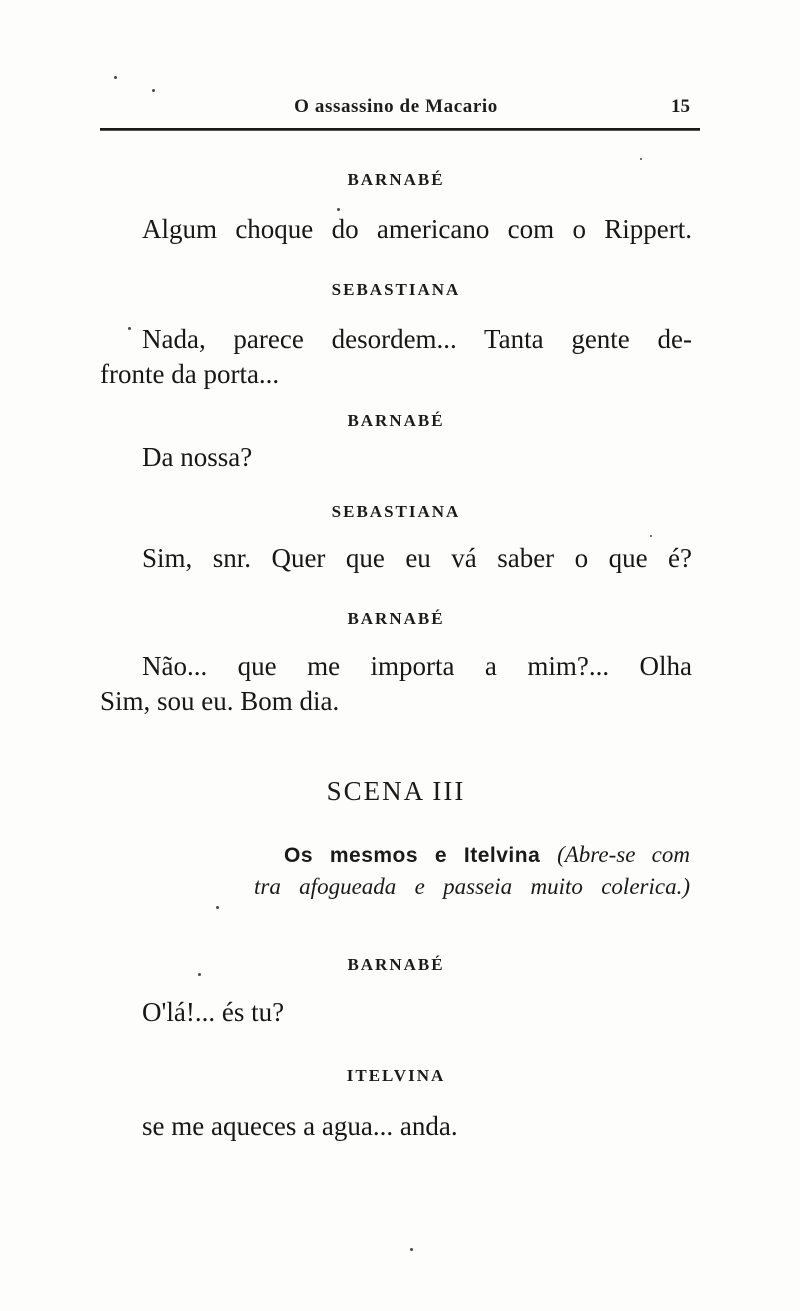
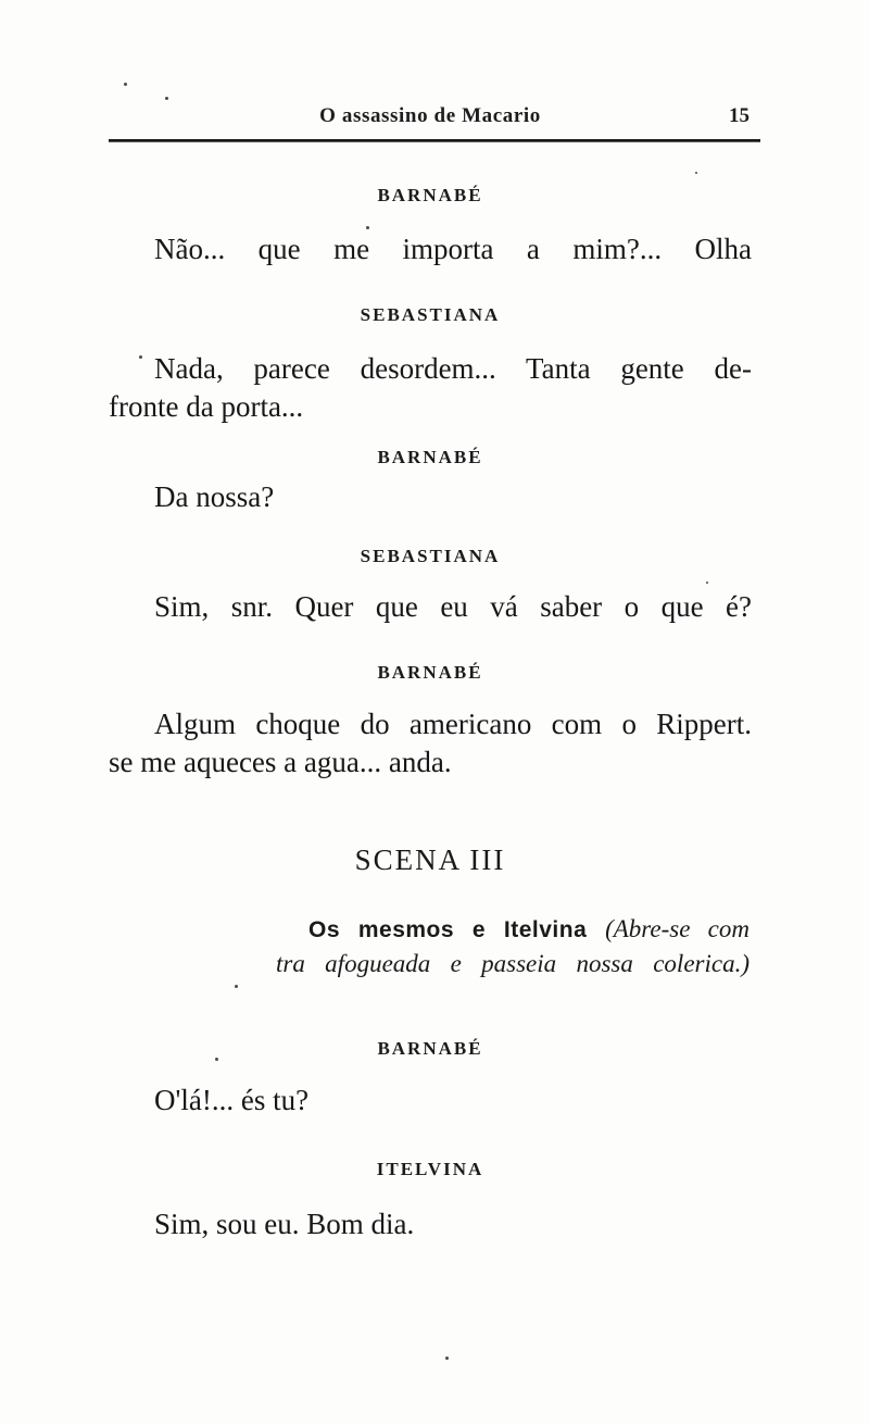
  O assassino de Macario
  15
  BARNABÉ
- Algum choque do americano com o Rippert.
+ Não... que me importa a mim?... Olha
  SEBASTIANA
  Nada, parece desordem... Tanta gente de-
  fronte da porta...
  BARNABÉ
  Da nossa?
  SEBASTIANA
  Sim, snr. Quer que eu vá saber o que é?
  BARNABÉ
- Não... que me importa a mim?... Olha
+ Algum choque do americano com o Rippert.
- Sim, sou eu. Bom dia.
+ se me aqueces a agua... anda.
  SCENA III
  Os mesmos e Itelvina (Abre-se com
- tra afogueada e passeia muito colerica.)
+ tra afogueada e passeia nossa colerica.)
  BARNABÉ
  O'lá!... és tu?
  ITELVINA
- se me aqueces a agua... anda.
+ Sim, sou eu. Bom dia.
